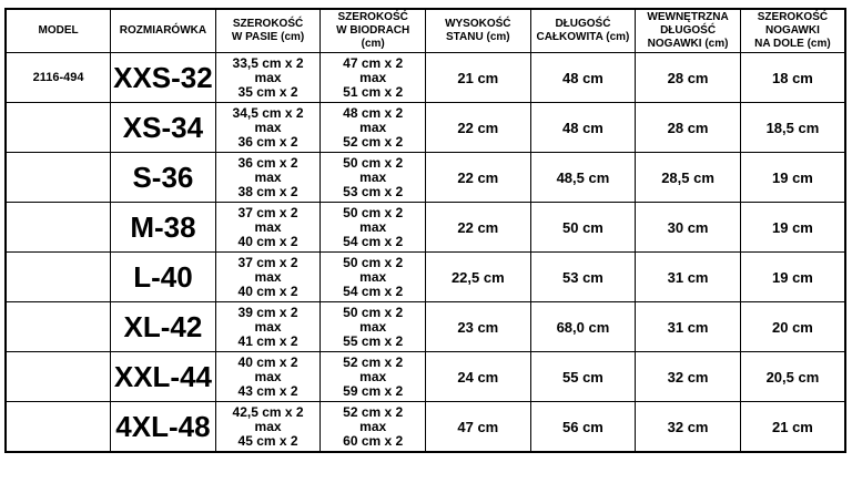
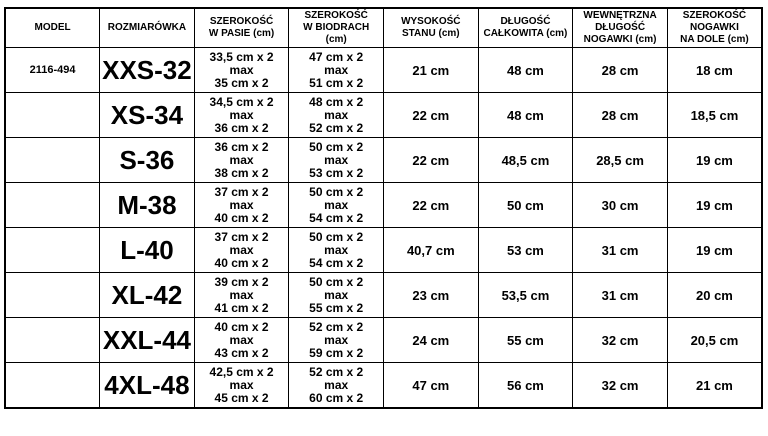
  MODEL	ROZMIARÓWKA	SZEROKOŚĆ W PASIE (cm)	SZEROKOŚĆ W BIODRACH (cm)	WYSOKOŚĆ STANU (cm)	DŁUGOŚĆ CAŁKOWITA (cm)	WEWNĘTRZNA DŁUGOŚĆ NOGAWKI (cm)	SZEROKOŚĆ NOGAWKI NA DOLE (cm)
  2116-494	XXS-32	33,5 cm x 2 max 35 cm x 2	47 cm x 2 max 51 cm x 2	21 cm	48 cm	28 cm	18 cm
  	XS-34	34,5 cm x 2 max 36 cm x 2	48 cm x 2 max 52 cm x 2	22 cm	48 cm	28 cm	18,5 cm
  	S-36	36 cm x 2 max 38 cm x 2	50 cm x 2 max 53 cm x 2	22 cm	48,5 cm	28,5 cm	19 cm
  	M-38	37 cm x 2 max 40 cm x 2	50 cm x 2 max 54 cm x 2	22 cm	50 cm	30 cm	19 cm
- 	L-40	37 cm x 2 max 40 cm x 2	50 cm x 2 max 54 cm x 2	22,5 cm	53 cm	31 cm	19 cm
+ 	L-40	37 cm x 2 max 40 cm x 2	50 cm x 2 max 54 cm x 2	40,7 cm	53 cm	31 cm	19 cm
- 	XL-42	39 cm x 2 max 41 cm x 2	50 cm x 2 max 55 cm x 2	23 cm	68,0 cm	31 cm	20 cm
+ 	XL-42	39 cm x 2 max 41 cm x 2	50 cm x 2 max 55 cm x 2	23 cm	53,5 cm	31 cm	20 cm
  	XXL-44	40 cm x 2 max 43 cm x 2	52 cm x 2 max 59 cm x 2	24 cm	55 cm	32 cm	20,5 cm
  	4XL-48	42,5 cm x 2 max 45 cm x 2	52 cm x 2 max 60 cm x 2	47 cm	56 cm	32 cm	21 cm
